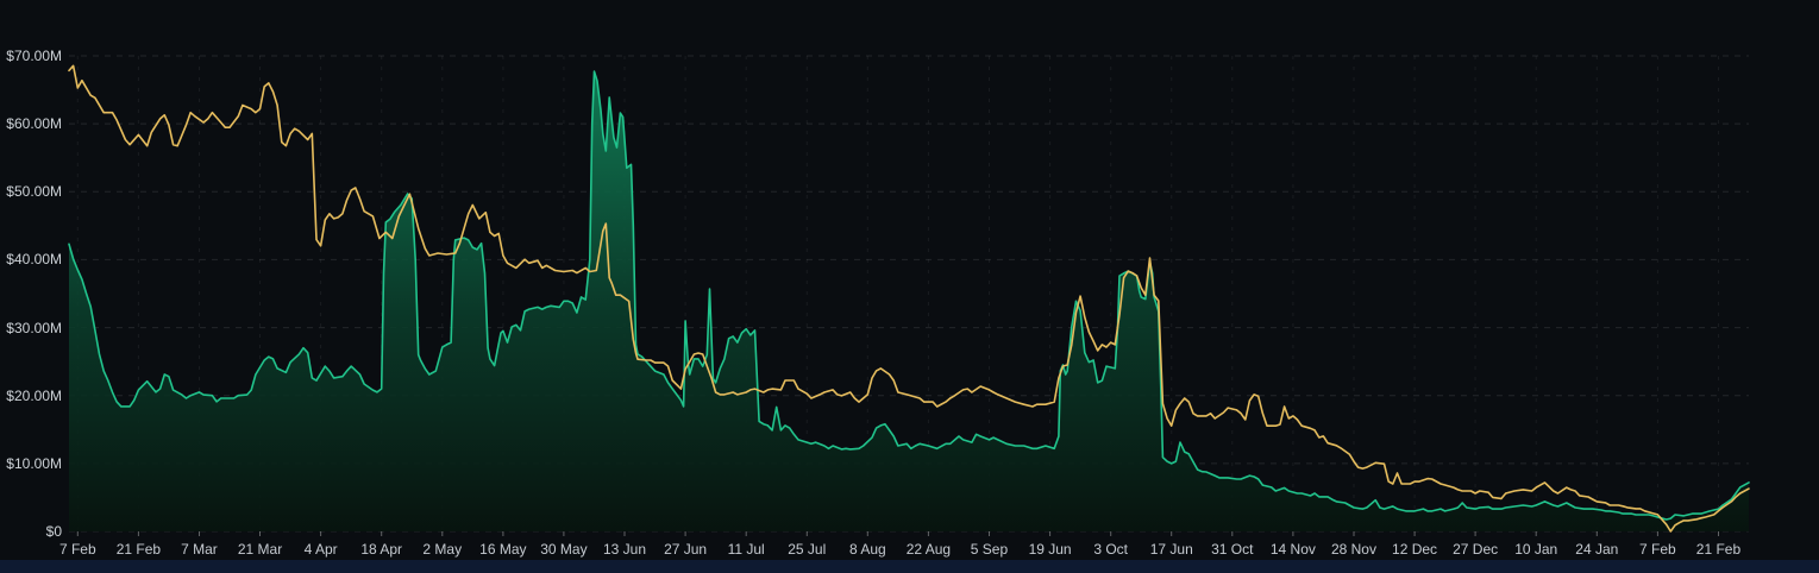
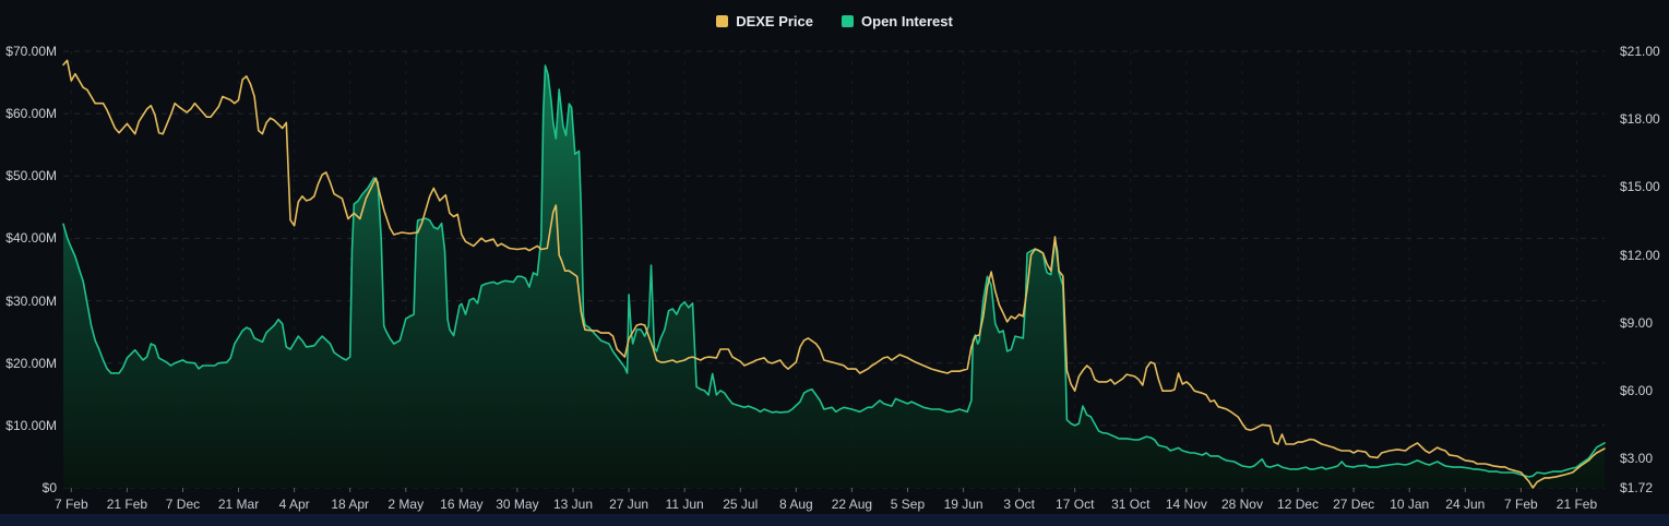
+ DEXE Price
+ Open Interest
  $70.00M
  $60.00M
  $50.00M
  $40.00M
  $30.00M
  $20.00M
  $10.00M
  $0
+ $21.00
+ $18.00
+ $15.00
+ $12.00
+ $9.00
+ $6.00
+ $3.00
+ $1.72
  7 Feb
  21 Feb
- 7 Mar
+ 7 Dec
  21 Mar
  4 Apr
  18 Apr
  2 May
  16 May
  30 May
  13 Jun
  27 Jun
- 11 Jul
+ 11 Jun
  25 Jul
  8 Aug
  22 Aug
  5 Sep
  19 Jun
  3 Oct
- 17 Jun
+ 17 Oct
  31 Oct
  14 Nov
  28 Nov
  12 Dec
  27 Dec
  10 Jan
- 24 Jan
+ 24 Jun
  7 Feb
  21 Feb
